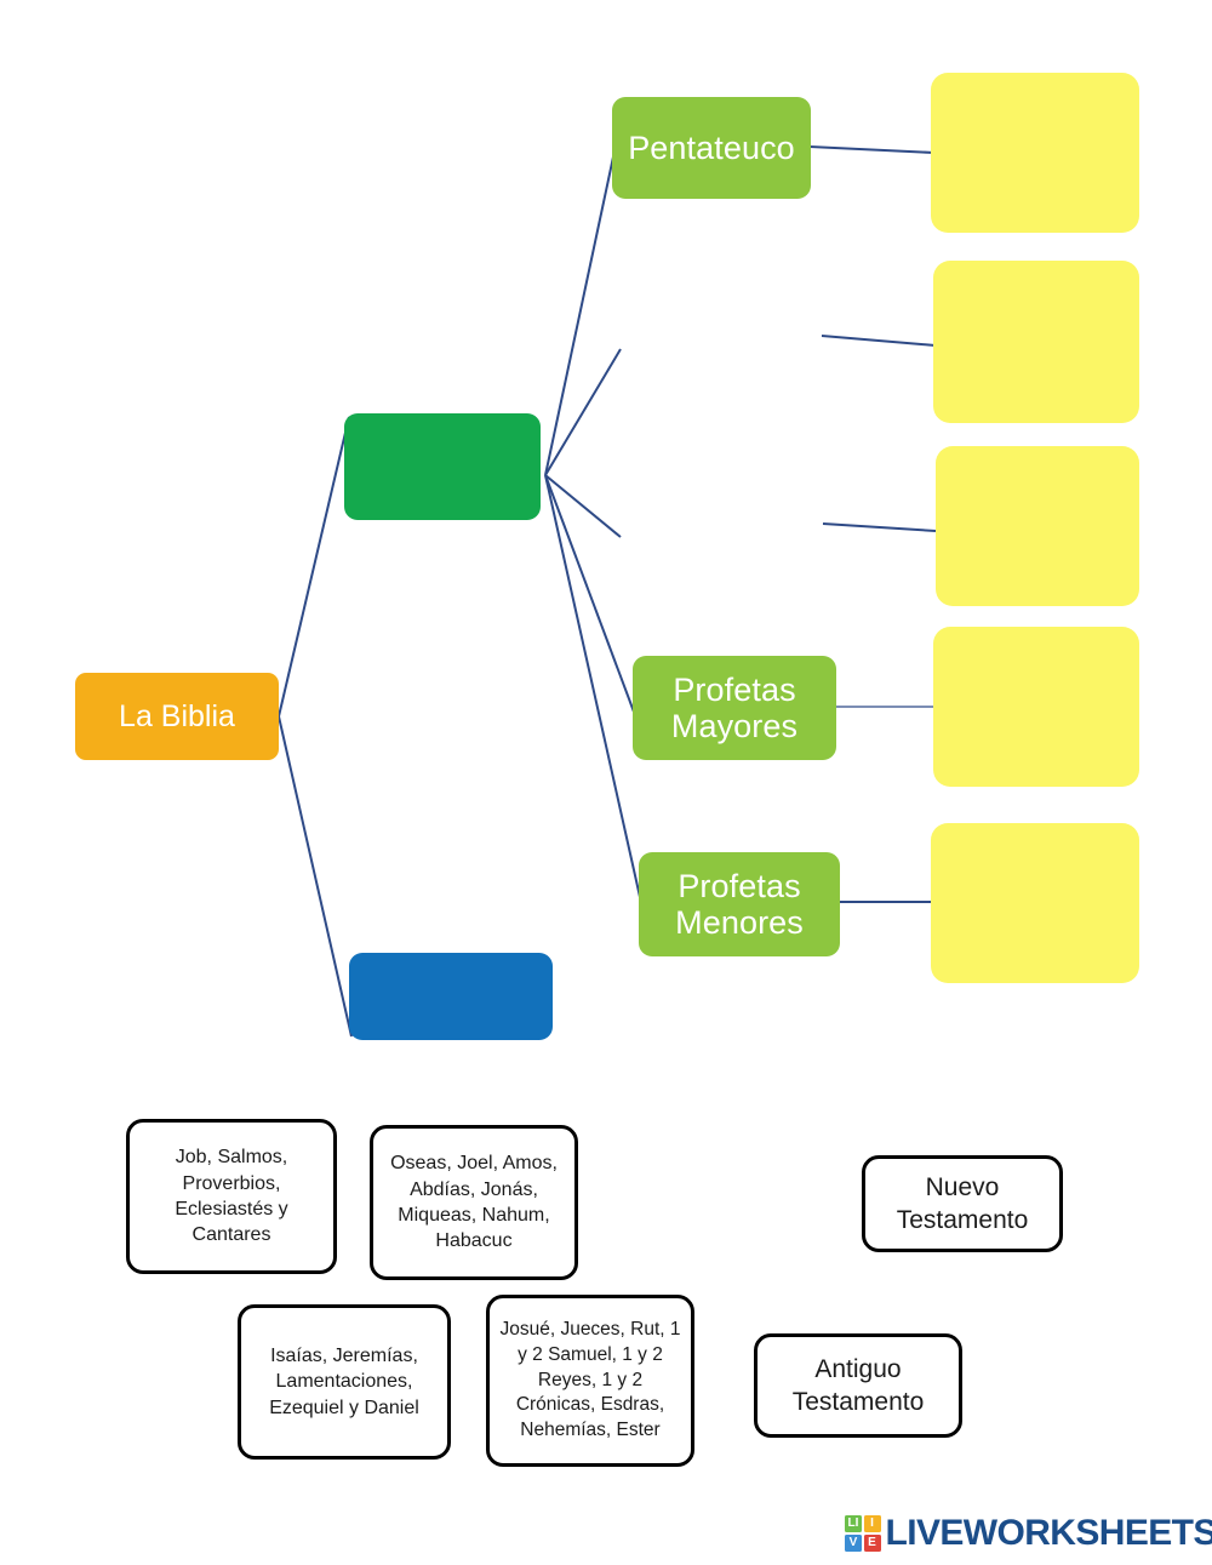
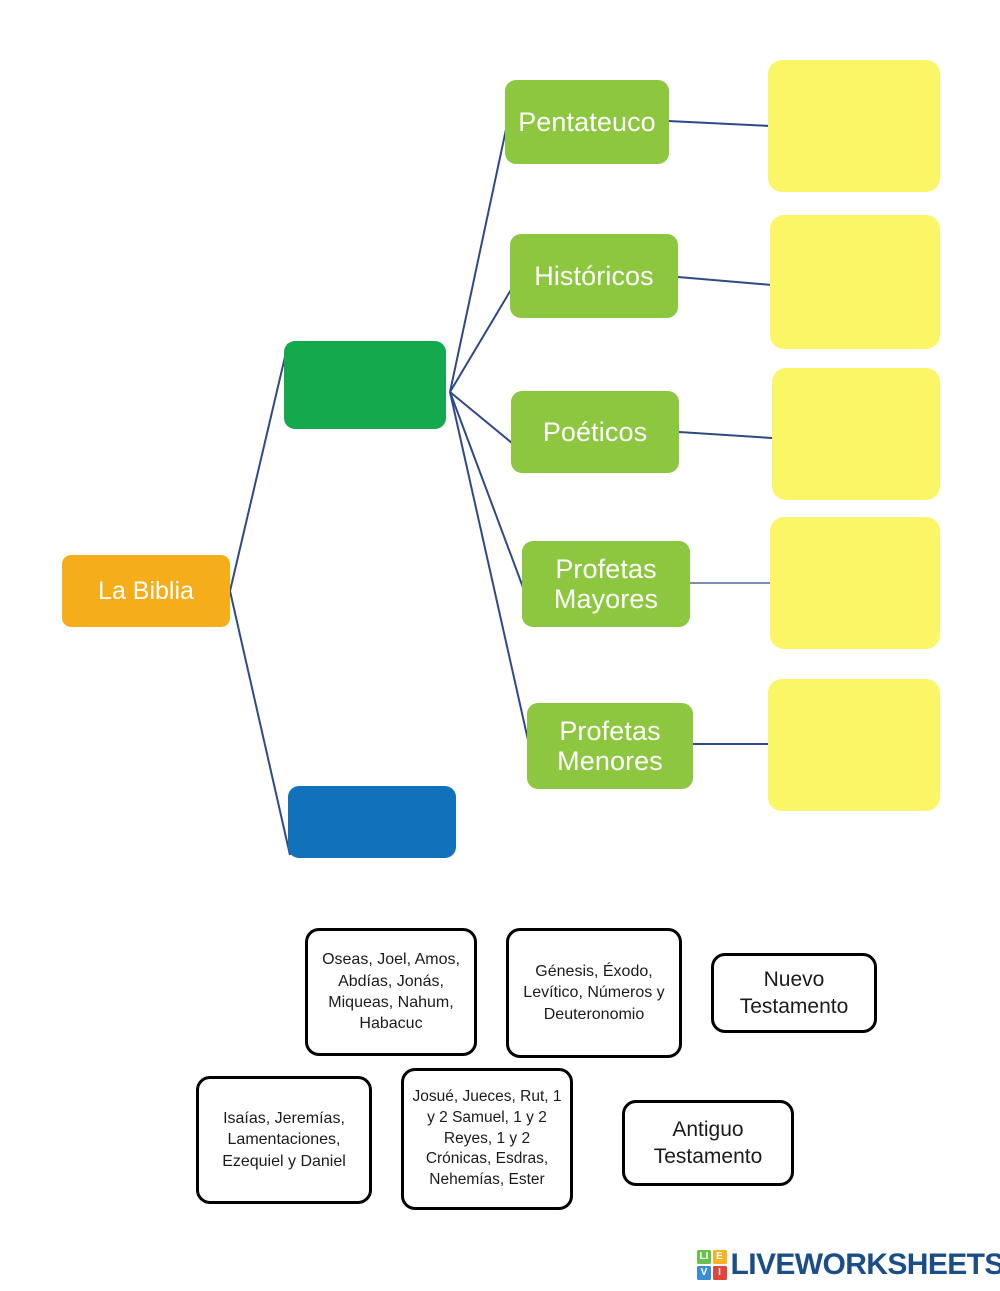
  La Biblia
  Pentateuco
+ Históricos
+ Poéticos
  Profetas
  Mayores
  Profetas
  Menores
- Job, Salmos, Proverbios, Eclesiastés y Cantares
  Oseas, Joel, Amos, Abdías, Jonás, Miqueas, Nahum, Habacuc
+ Génesis, Éxodo, Levítico, Números y Deuteronomio
  Nuevo Testamento
  Isaías, Jeremías, Lamentaciones, Ezequiel y Daniel
  Josué, Jueces, Rut, 1 y 2 Samuel, 1 y 2 Reyes, 1 y 2 Crónicas, Esdras, Nehemías, Ester
  Antiguo Testamento
  LI
- I
+ E
  V
- E
+ I
  LIVEWORKSHEETS
